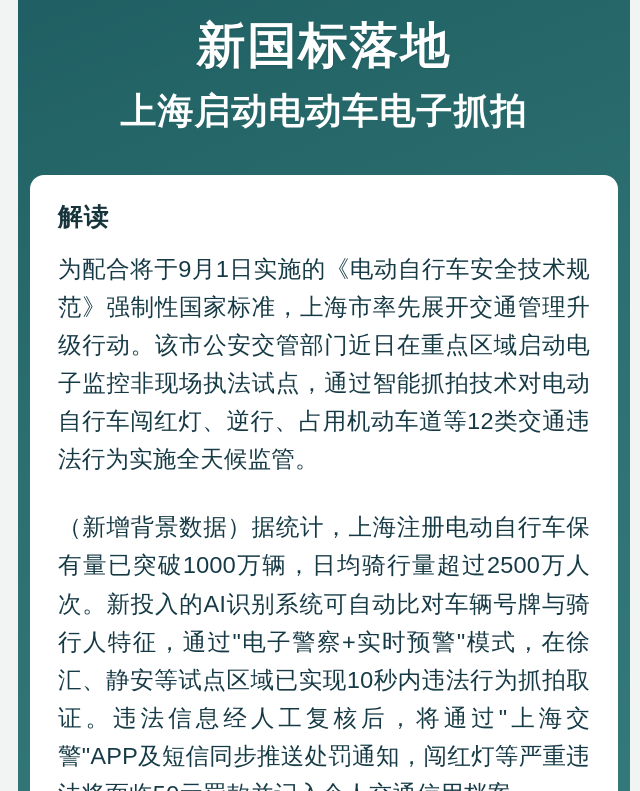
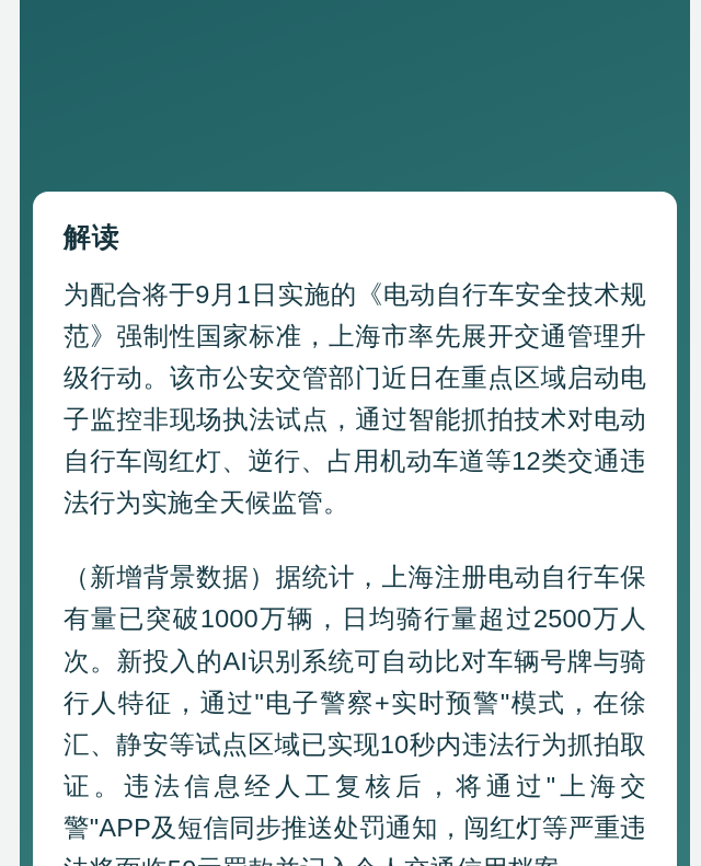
- 新国标落地
- 上海启动电动车电子抓拍
  解读
  为配合将于9月1日实施的《电动自行车安全技术规范》强制性国家标准，上海市率先展开交通管理升级行动。该市公安交管部门近日在重点区域启动电子监控非现场执法试点，通过智能抓拍技术对电动自行车闯红灯、逆行、占用机动车道等12类交通违法行为实施全天候监管。
  （新增背景数据）据统计，上海注册电动自行车保有量已突破1000万辆，日均骑行量超过2500万人次。新投入的AI识别系统可自动比对车辆号牌与骑行人特征，通过"电子警察+实时预警"模式，在徐汇、静安等试点区域已实现10秒内违法行为抓拍取证。违法信息经人工复核后，将通过"上海交警"APP及短信同步推送处罚通知，闯红灯等严重违
